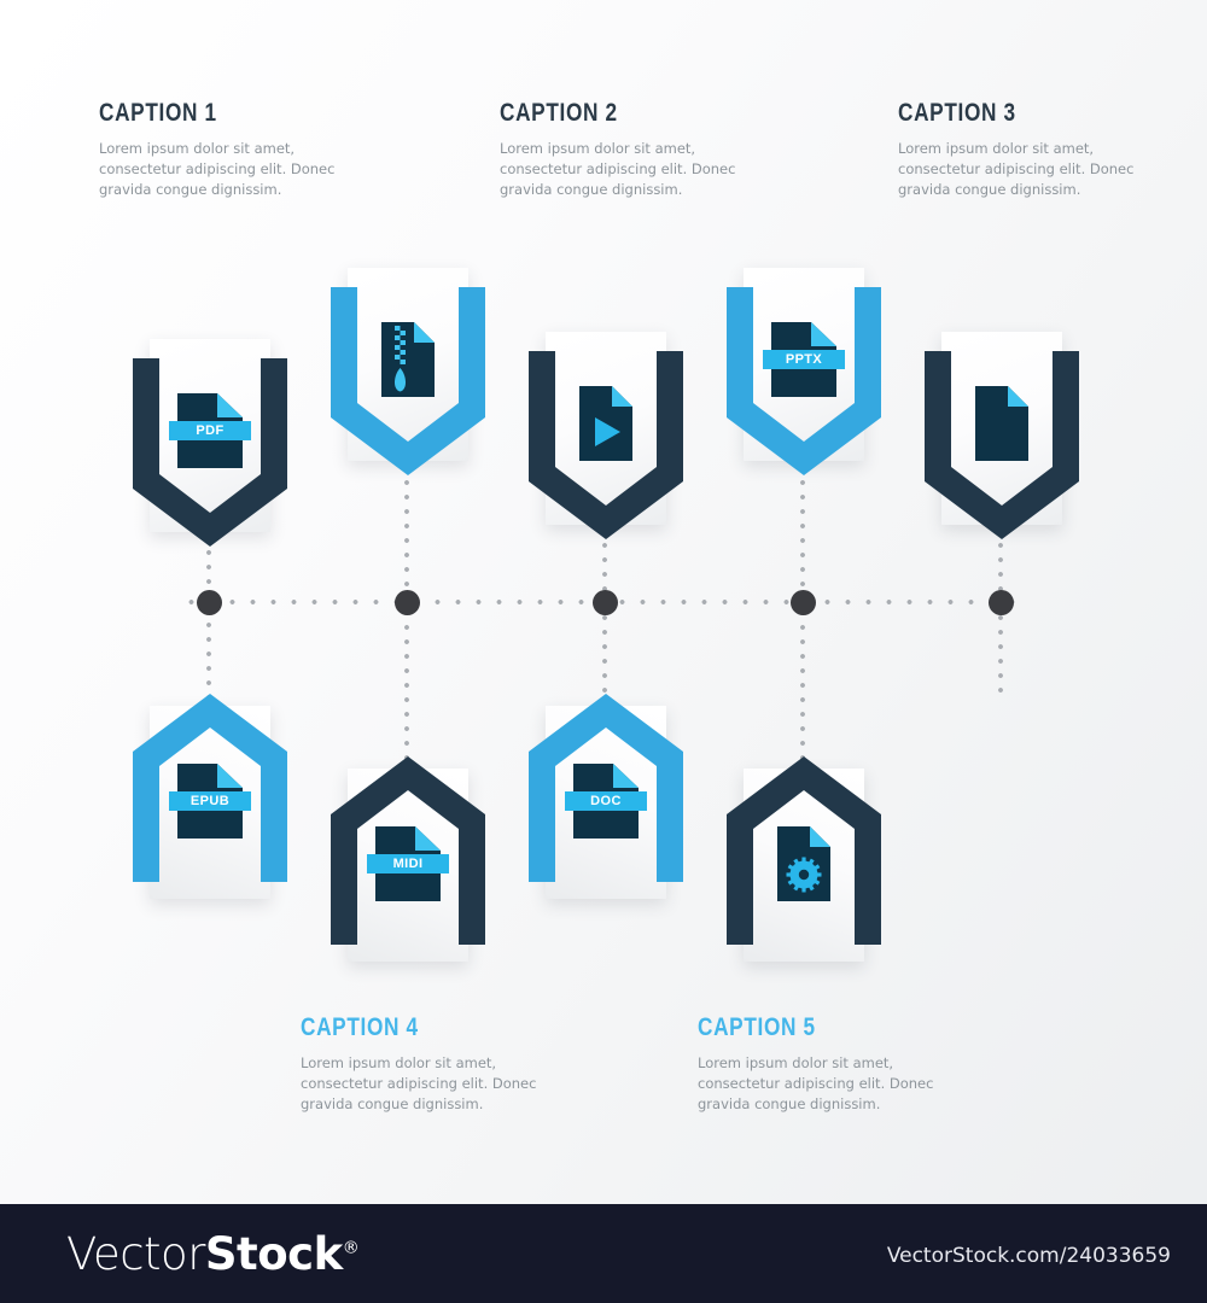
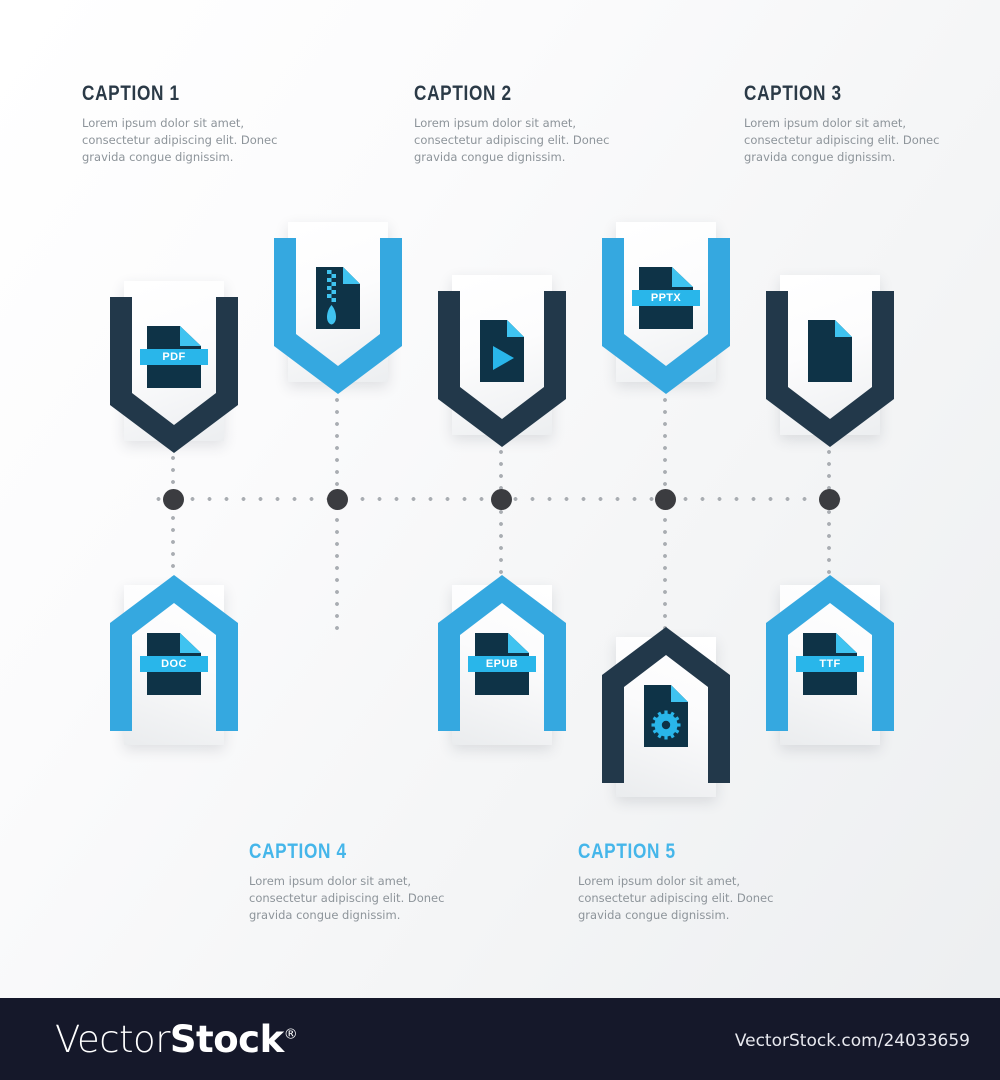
  CAPTION 1
  Lorem ipsum dolor sit amet, consectetur adipiscing elit. Donec gravida congue dignissim.
  CAPTION 2
  Lorem ipsum dolor sit amet, consectetur adipiscing elit. Donec gravida congue dignissim.
  CAPTION 3
  Lorem ipsum dolor sit amet, consectetur adipiscing elit. Donec gravida congue dignissim.
  CAPTION 4
  Lorem ipsum dolor sit amet, consectetur adipiscing elit. Donec gravida congue dignissim.
  CAPTION 5
  Lorem ipsum dolor sit amet, consectetur adipiscing elit. Donec gravida congue dignissim.
  PDF
  PPTX
- EPUB
+ DOC
- MIDI
- DOC
+ EPUB
+ TTF
  VectorStock®
  VectorStock.com/24033659
